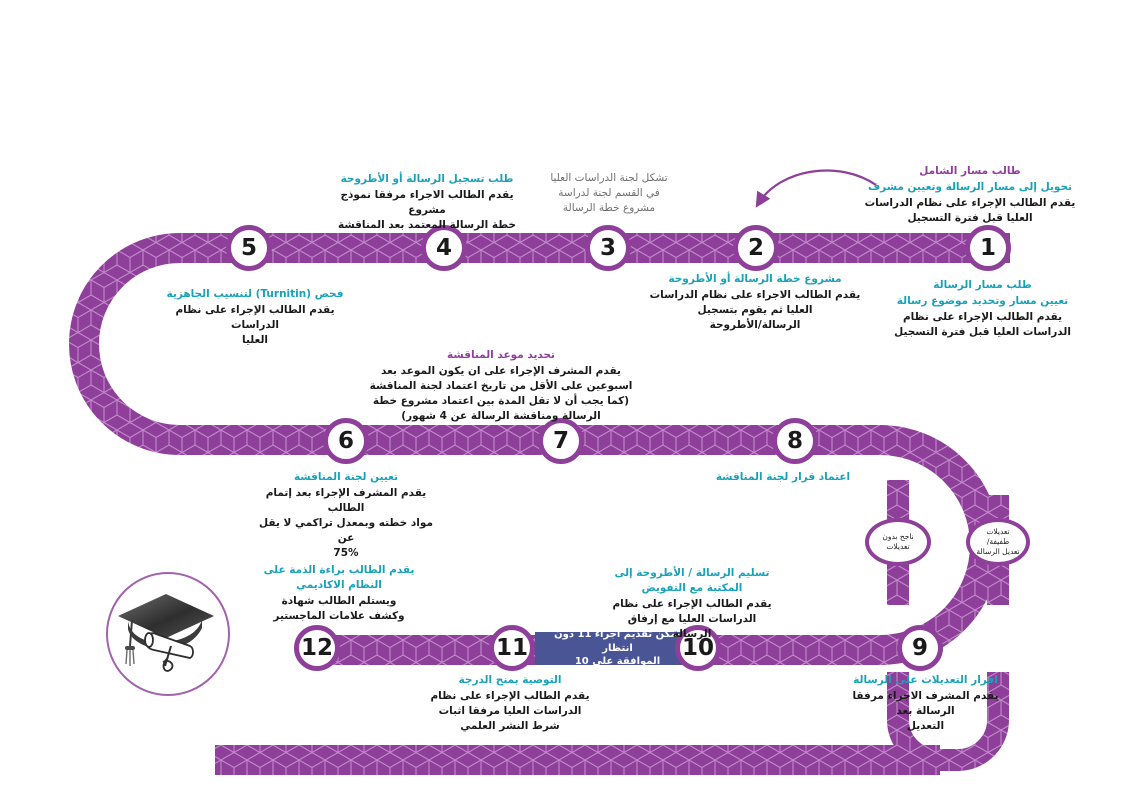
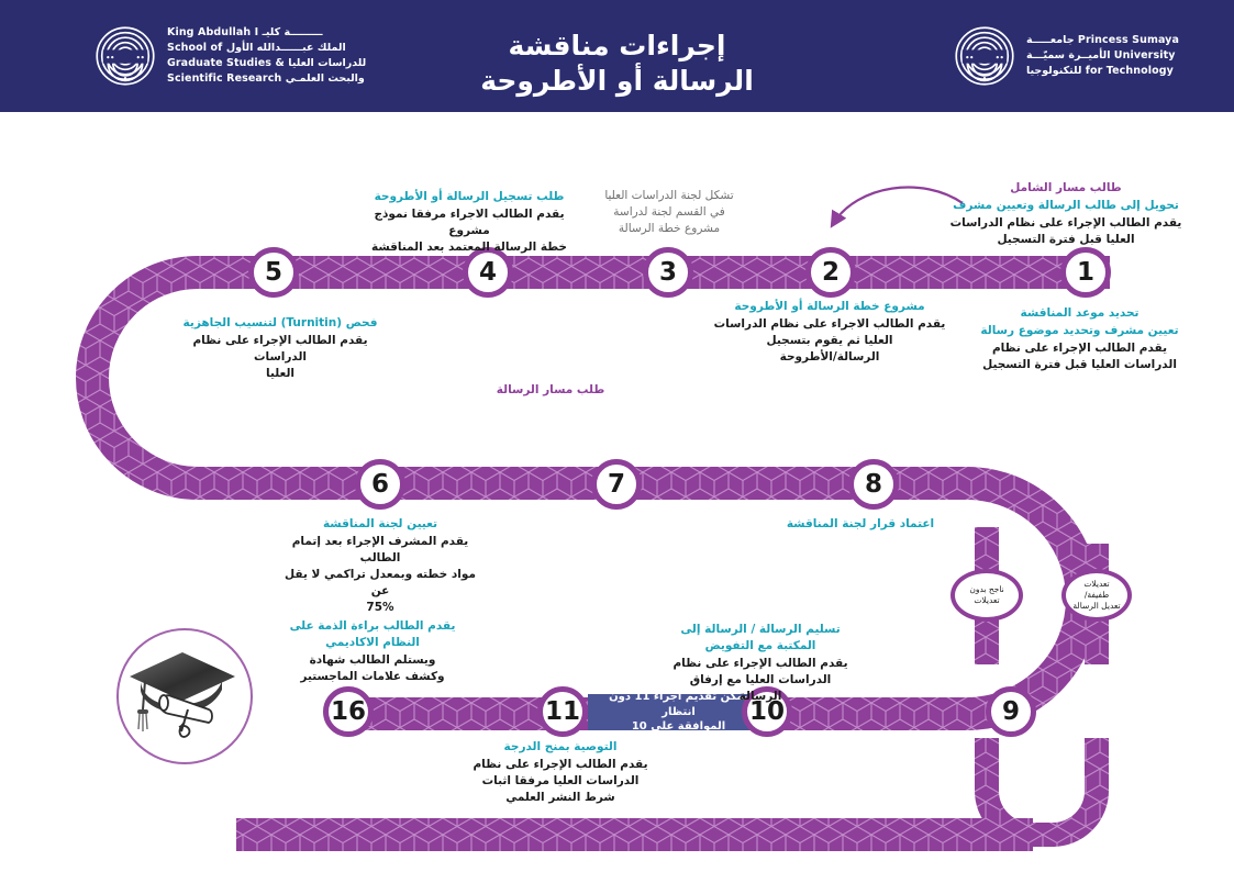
+ King Abdullah I ـــــــــة كليـ
+ School of الملك عبــــــدالله الأول
+ Graduate Studies & للدراسات العليا
+ Scientific Research والبحث العلمـي
+ إجراءات مناقشة
+ الرسالة أو الأطروحة
+ جامعـــــة Princess Sumaya
+ الأميــرة سميّـــة University
+ للتكنولوجيا for Technology
  1
  2
  3
  4
  5
  6
  7
  8
  9
  10
  11
- 12
+ 16
  طالب مسار الشامل
- تحويل إلى مسار الرسالة وتعيين مشرف
+ تحويل إلى طالب الرسالة وتعيين مشرف
  يقدم الطالب الإجراء على نظام الدراسات
  العليا قبل فترة التسجيل
- طلب مسار الرسالة
+ تحديد موعد المناقشة
- تعيين مسار وتحديد موضوع رسالة
+ تعيين مشرف وتحديد موضوع رسالة
  يقدم الطالب الإجراء على نظام
  الدراسات العليا قبل فترة التسجيل
  مشروع خطة الرسالة أو الأطروحة
  يقدم الطالب الاجراء على نظام الدراسات
  العليا ثم يقوم بتسجيل
  الرسالة/الأطروحة
  تشكل لجنة الدراسات العليا
  في القسم لجنة لدراسة
  مشروع خطة الرسالة
  طلب تسجيل الرسالة أو الأطروحة
  يقدم الطالب الاجراء مرفقا نموذج مشروع
  خطة الرسالة المعتمد بعد المناقشة
  فحص (Turnitin) لتنسيب الجاهزية
  يقدم الطالب الإجراء على نظام الدراسات
  العليا
  تعيين لجنة المناقشة
  يقدم المشرف الإجراء بعد إتمام الطالب
  مواد خطته وبمعدل تراكمي لا يقل عن
  75%
- تحديد موعد المناقشة
+ طلب مسار الرسالة
- يقدم المشرف الإجراء على ان يكون الموعد بعد
- اسبوعين على الأقل من تاريخ اعتماد لجنة المناقشة
- (كما يجب أن لا تقل المدة بين اعتماد مشروع خطة
- الرسالة ومناقشة الرسالة عن 4 شهور)
  اعتماد قرار لجنة المناقشة
- اقرار التعديلات على الرسالة
- يقدم المشرف الاجراء مرفقا الرسالة بعد
- التعديل
- تسليم الرسالة / الأطروحة إلى المكتبة مع التفويض
+ تسليم الرسالة / الرسالة إلى المكتبة مع التفويض
  يقدم الطالب الإجراء على نظام
  الدراسات العليا مع إرفاق الرسالة
  التوصية بمنح الدرجة
  يقدم الطالب الإجراء على نظام
  الدراسات العليا مرفقا اثبات
  شرط النشر العلمي
  يقدم الطالب براءة الذمة على النظام الاكاديمي
  ويستلم الطالب شهادة
  وكشف علامات الماجستير
  ناجح بدون
  تعديلات
  تعديلات
  طفيفة/
  تعديل الرسالة
  مكن تقديم اجراء 11 دون انتظار
  الموافقة على 10
